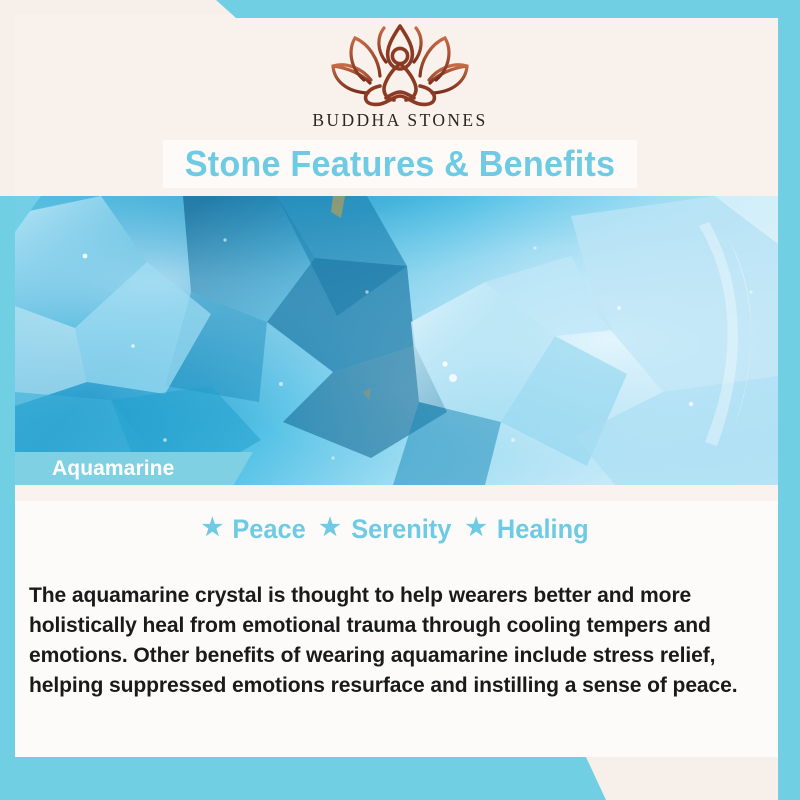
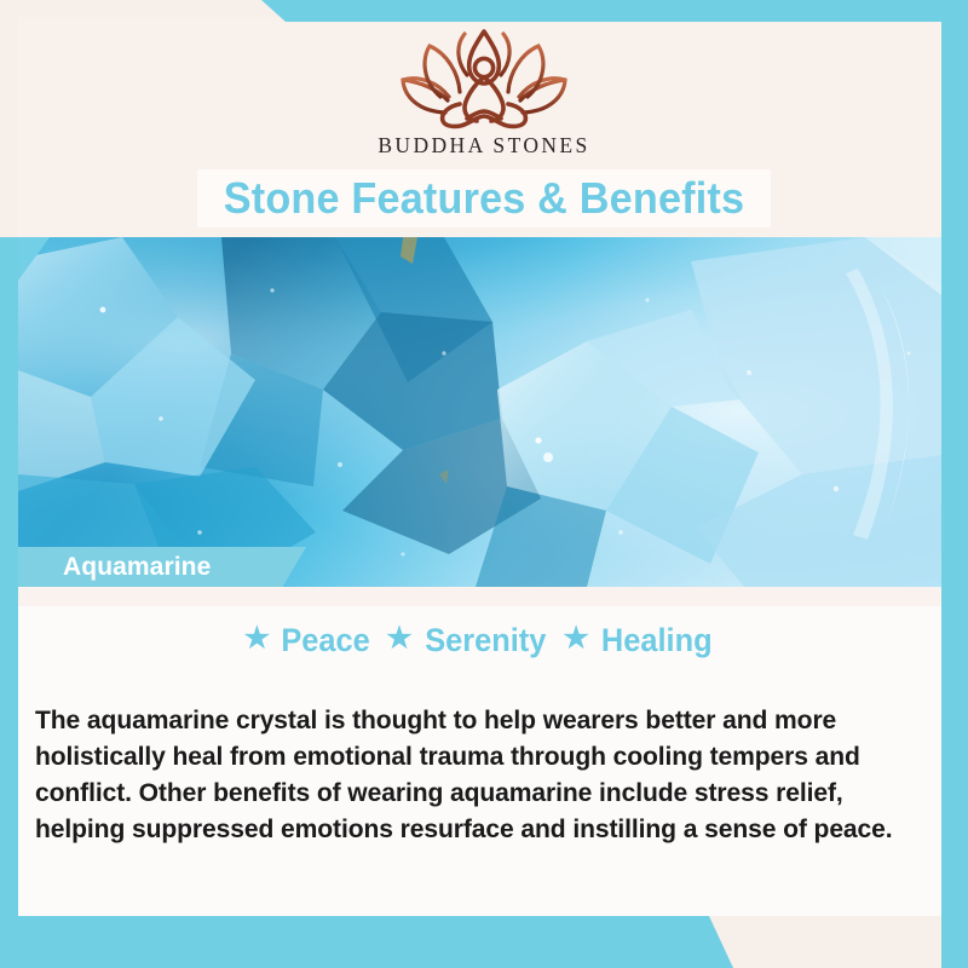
  BUDDHA STONES
  Stone Features & Benefits
  Aquamarine
  ★
  Peace
  ★
  Serenity
  ★
  Healing
- The aquamarine crystal is thought to help wearers better and more holistically heal from emotional trauma through cooling tempers and emotions. Other benefits of wearing aquamarine include stress relief, helping suppressed emotions resurface and instilling a sense of peace.
+ The aquamarine crystal is thought to help wearers better and more holistically heal from emotional trauma through cooling tempers and conflict. Other benefits of wearing aquamarine include stress relief, helping suppressed emotions resurface and instilling a sense of peace.
